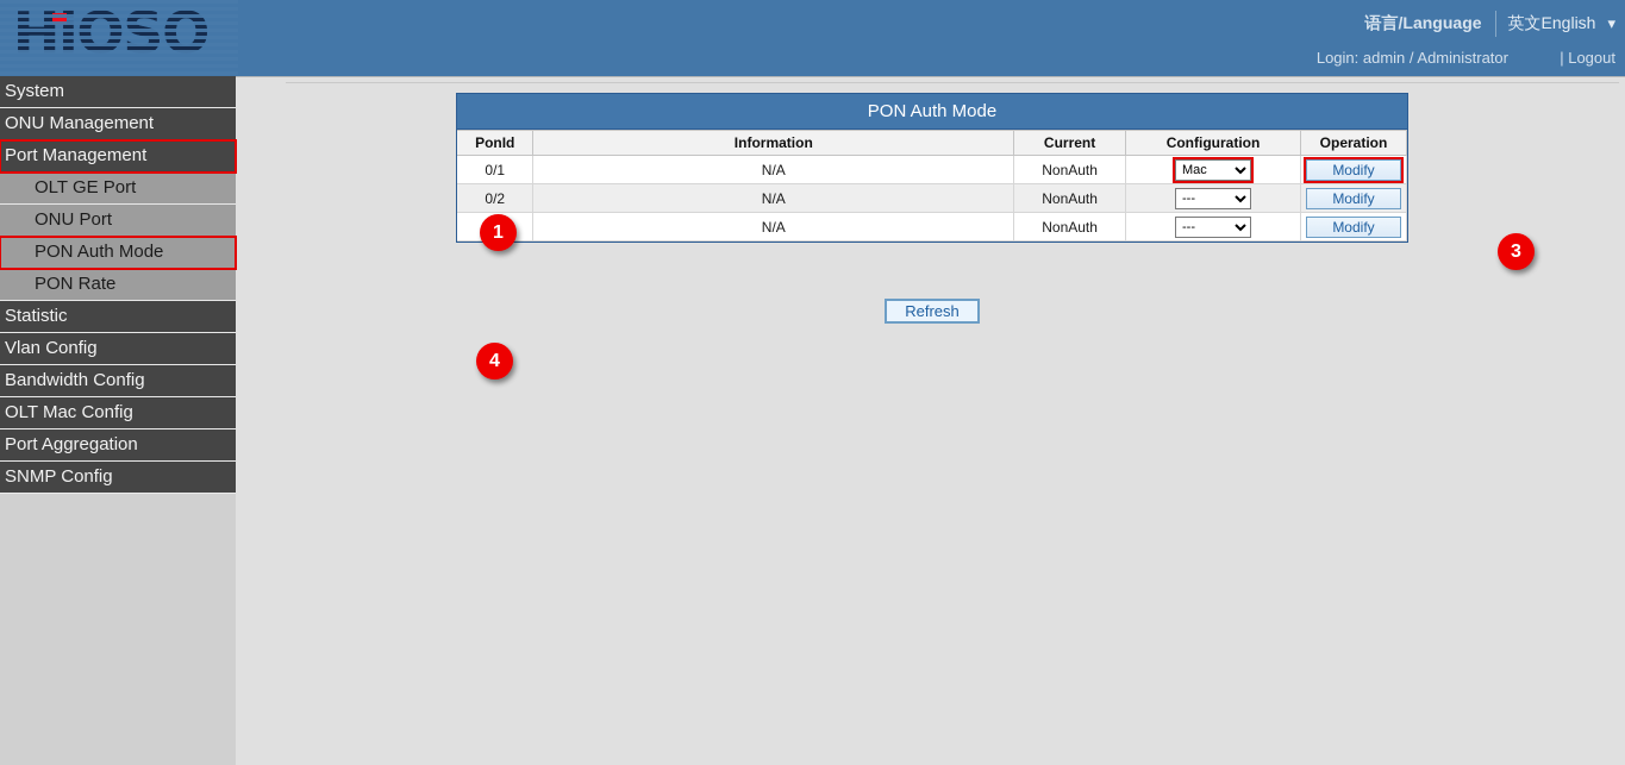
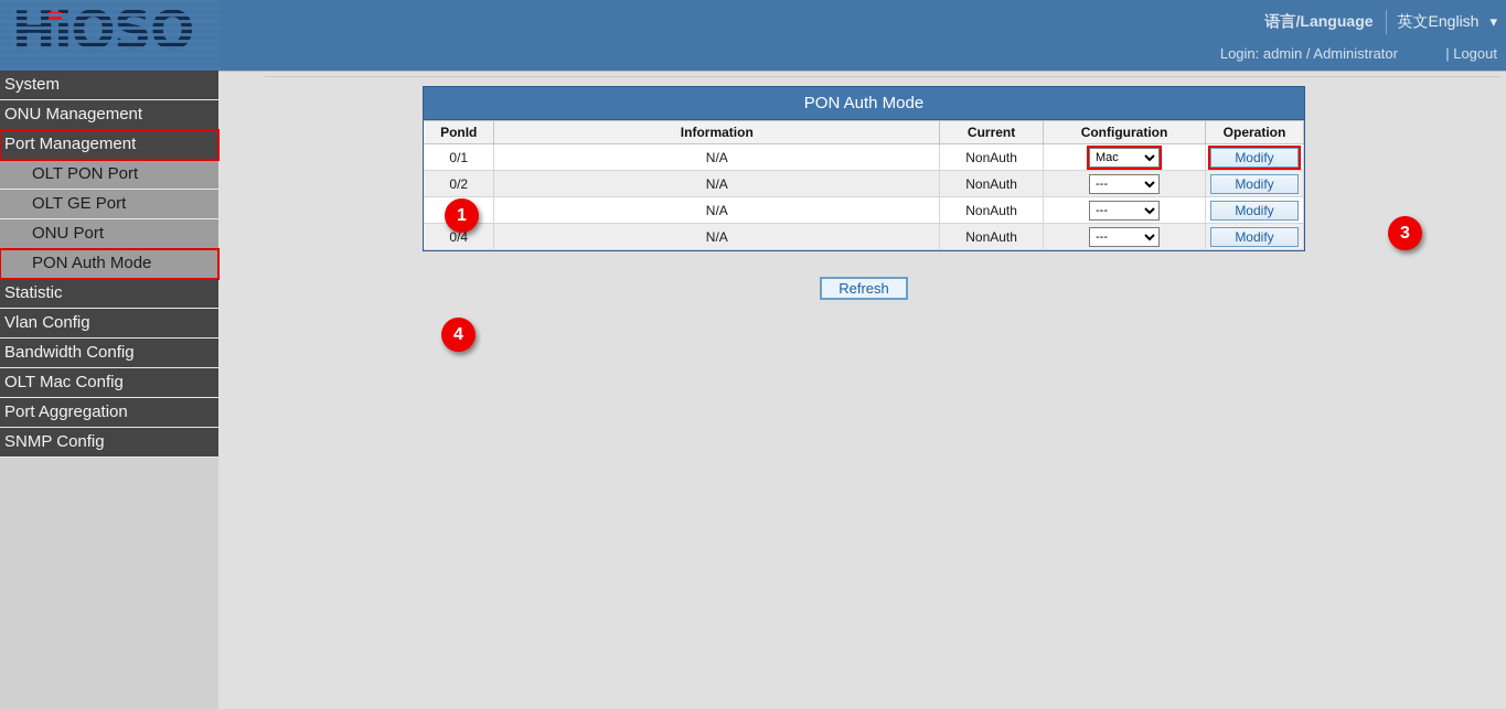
  语言/Language
  英文English
  ▾
  Login: admin / Administrator | Logout
  System
  ONU Management
  Port Management
+ OLT PON Port
  OLT GE Port
  ONU Port
  PON Auth Mode
- PON Rate
  Statistic
  Vlan Config
  Bandwidth Config
  OLT Mac Config
  Port Aggregation
  SNMP Config
  PON Auth Mode
  PonId	Information	Current	Configuration	Operation
  0/1	N/A	NonAuth	Mac	Modify
  0/2	N/A	NonAuth	---	Modify
  	N/A	NonAuth	---	Modify
+ 0/4	N/A	NonAuth	---	Modify
  Refresh
  1
  4
  3
